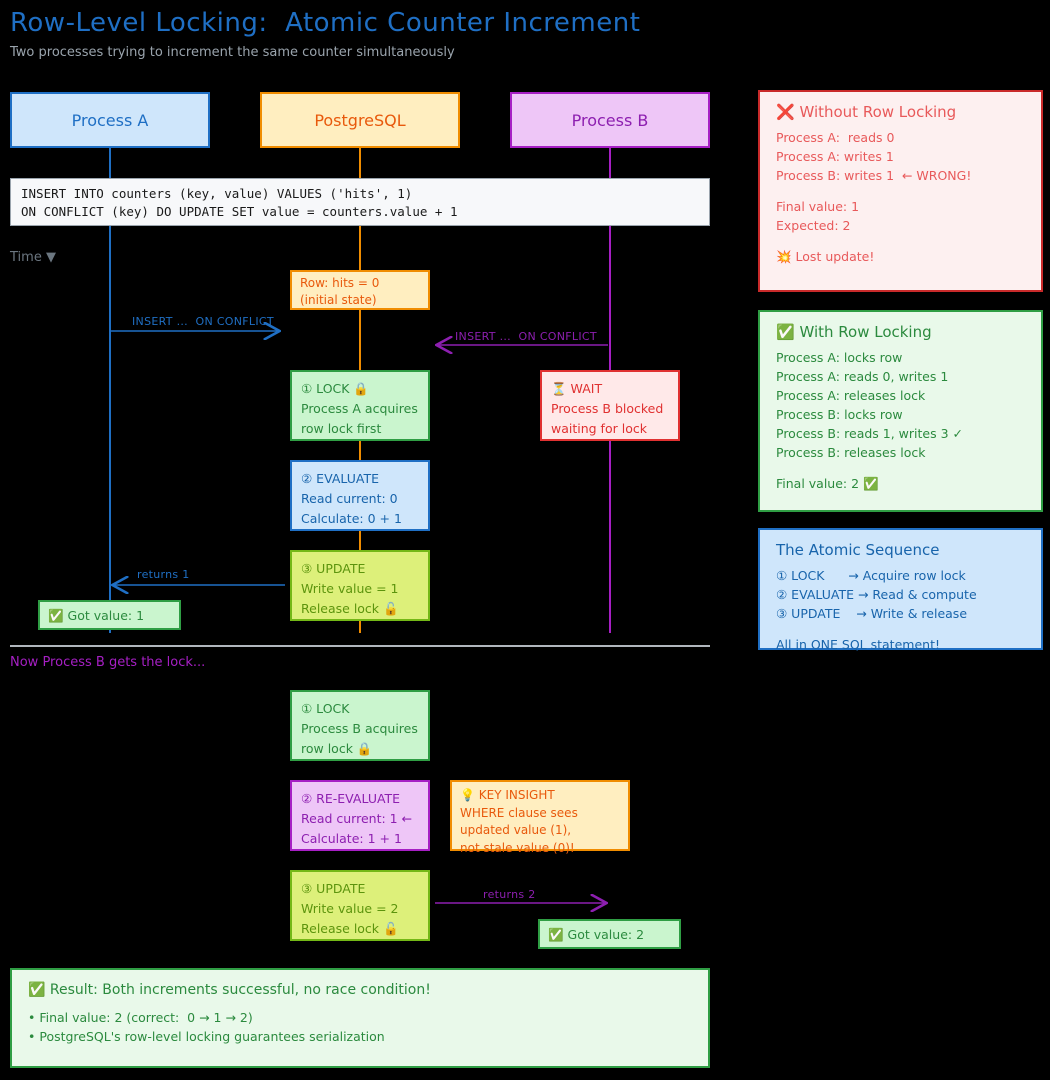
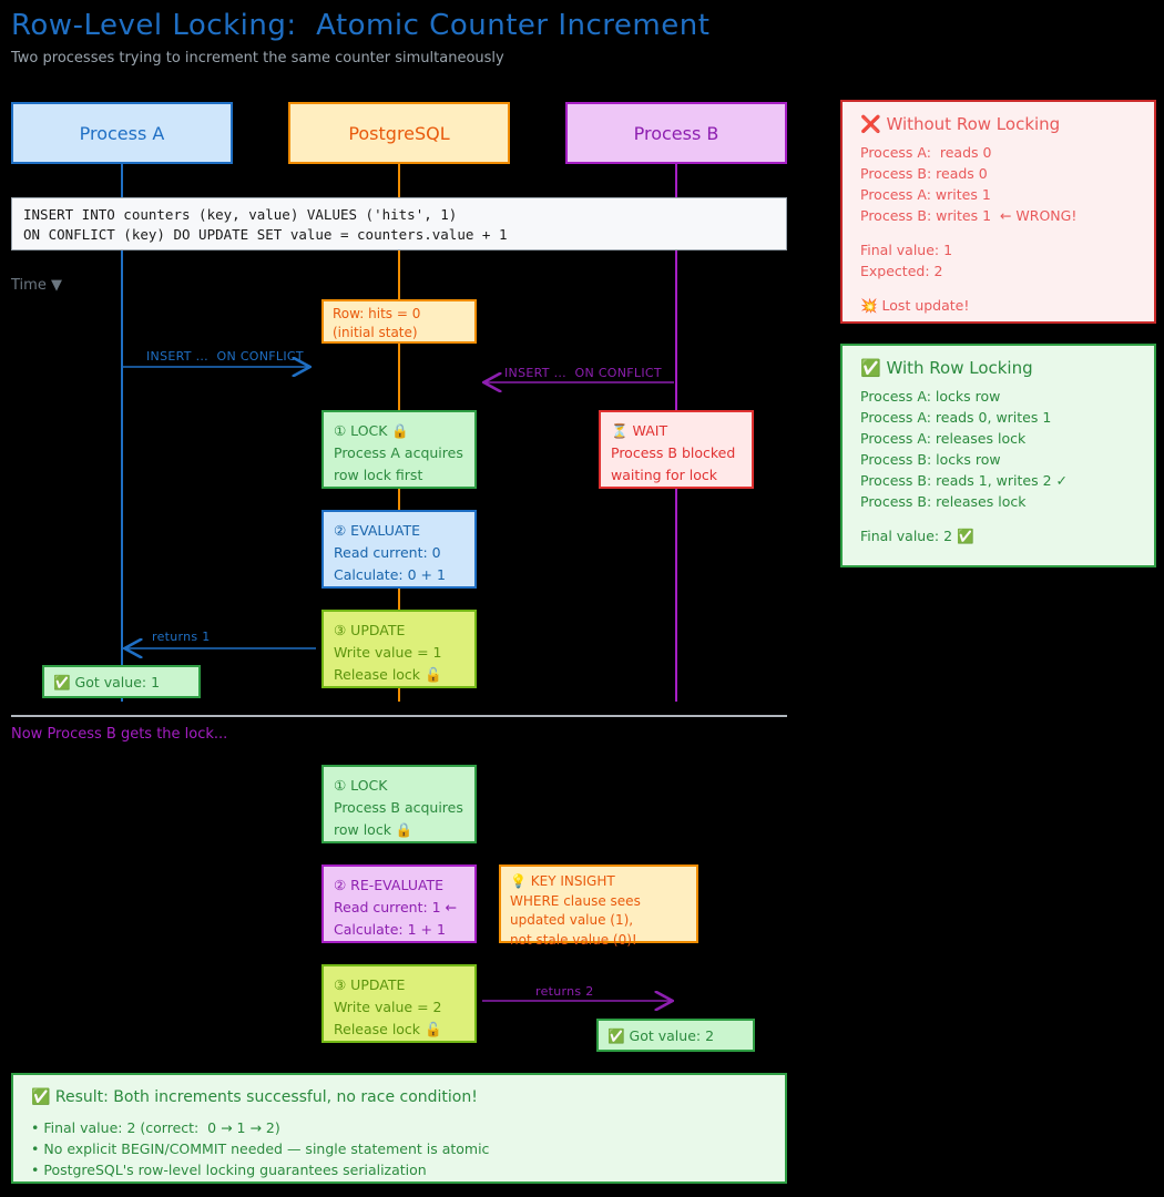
  Row-Level Locking: Atomic Counter Increment
  Two processes trying to increment the same counter simultaneously
  Process A
  PostgreSQL
  Process B
  INSERT INTO counters (key, value) VALUES ('hits', 1)
  ON CONFLICT (key) DO UPDATE SET value = counters.value + 1
  Time ▼
  INSERT ... ON CONFLICT
  INSERT ... ON CONFLICT
  returns 1
  returns 2
  Row: hits = 0
  (initial state)
  ① LOCK 🔒
  Process A acquires
  row lock first
  ⏳ WAIT
  Process B blocked
  waiting for lock
  ② EVALUATE
  Read current: 0
  Calculate: 0 + 1
  ③ UPDATE
  Write value = 1
  Release lock 🔓
  ✅ Got value: 1
  Now Process B gets the lock...
  ① LOCK
  Process B acquires
  row lock 🔒
  ② RE-EVALUATE
  Read current: 1 ←
  Calculate: 1 + 1
  💡 KEY INSIGHT
  WHERE clause sees
  updated value (1),
  not stale value (0)!
  ③ UPDATE
  Write value = 2
  Release lock 🔓
  ✅ Got value: 2
  ✅ Result: Both increments successful, no race condition!
  • Final value: 2 (correct: 0 → 1 → 2)
+ • No explicit BEGIN/COMMIT needed — single statement is atomic
  • PostgreSQL's row-level locking guarantees serialization
  ❌ Without Row Locking
  Process A: reads 0
+ Process B: reads 0
  Process A: writes 1
  Process B: writes 1 ← WRONG!
  Final value: 1
  Expected: 2
  💥 Lost update!
  ✅ With Row Locking
  Process A: locks row
  Process A: reads 0, writes 1
  Process A: releases lock
  Process B: locks row
- Process B: reads 1, writes 3 ✓
+ Process B: reads 1, writes 2 ✓
  Process B: releases lock
  Final value: 2 ✅
- The Atomic Sequence
- ① LOCK → Acquire row lock
- ② EVALUATE → Read & compute
- ③ UPDATE → Write & release
- All in ONE SQL statement!
